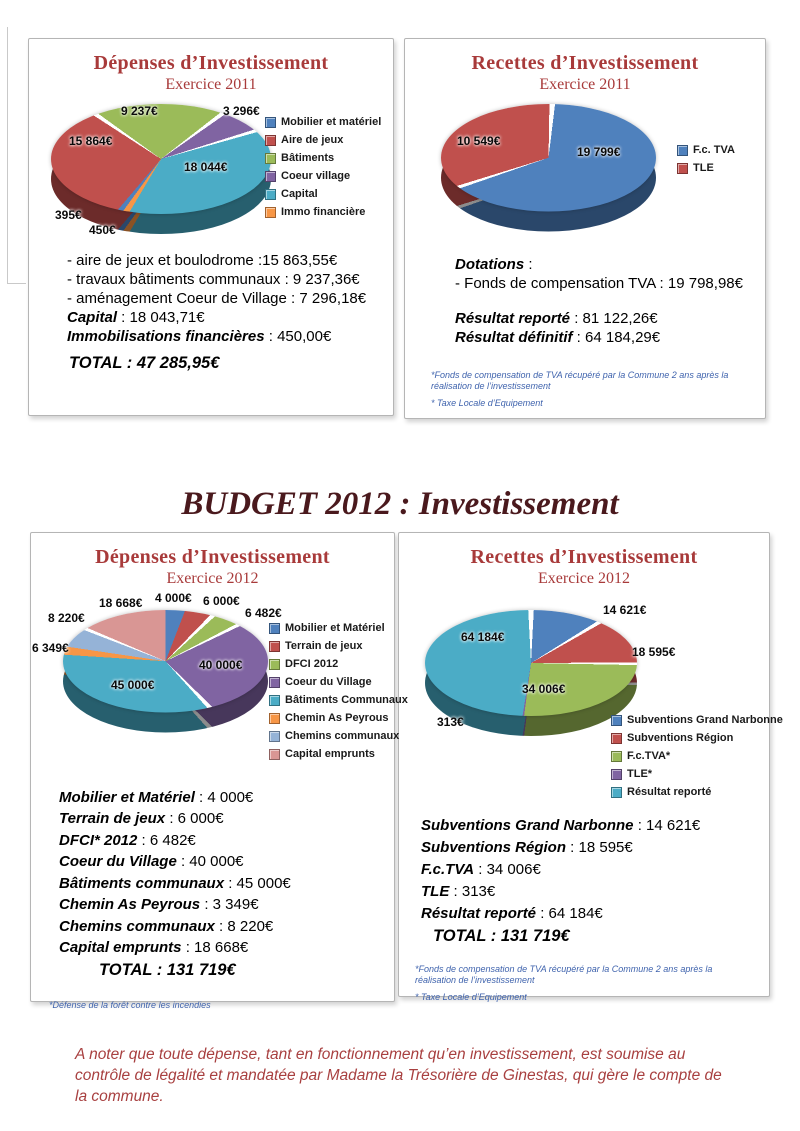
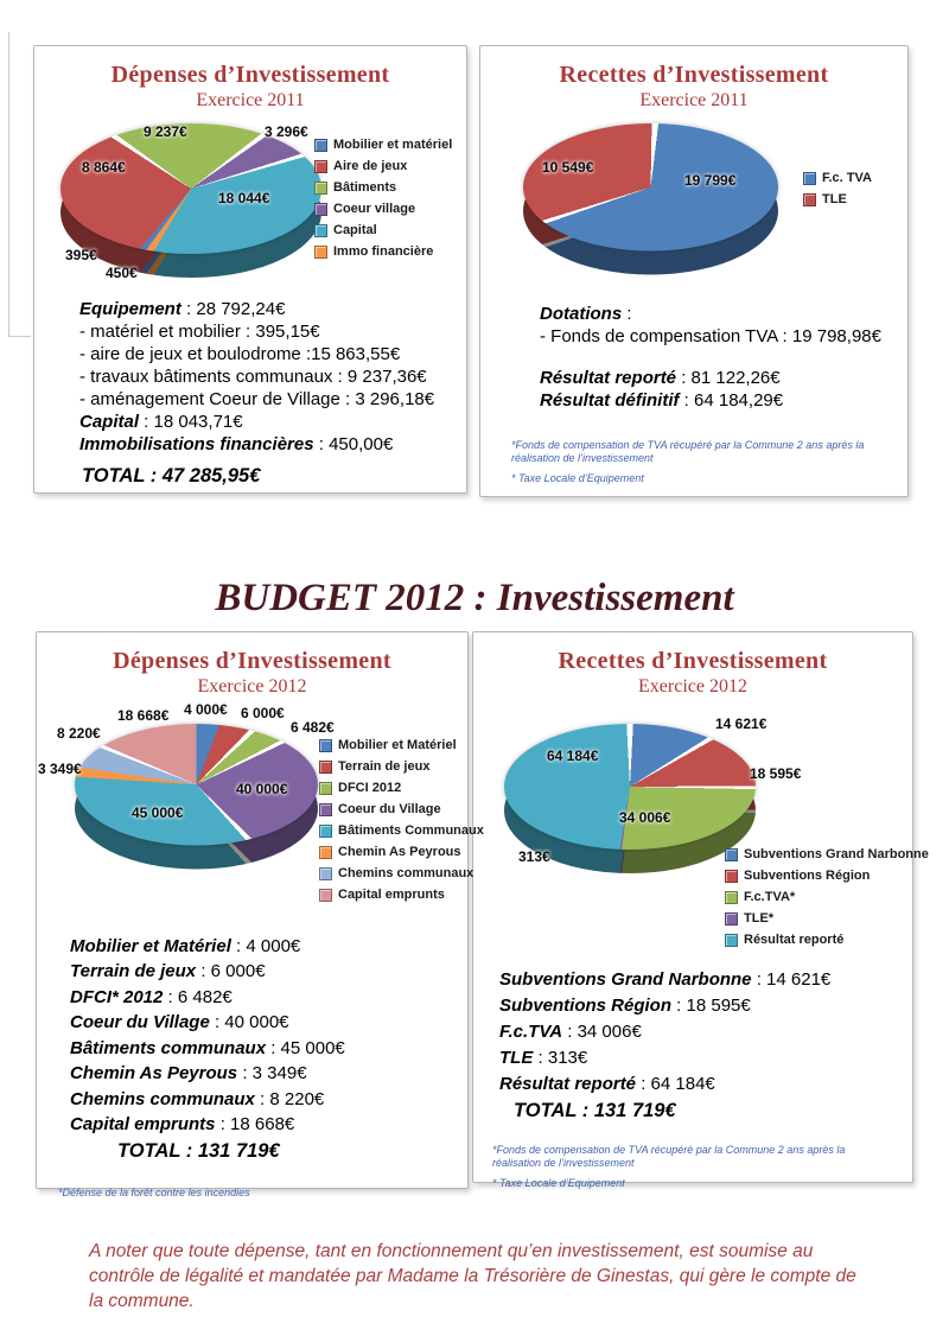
  Dépenses d’Investissement
  Exercice 2011
  9 237€
  3 296€
- 15 864€
+ 8 864€
  18 044€
  395€
  450€
  Mobilier et matériel
  Aire de jeux
  Bâtiments
  Coeur village
  Capital
  Immo financière
+ Equipement : 28 792,24€
+ - matériel et mobilier : 395,15€
  - aire de jeux et boulodrome :15 863,55€
  - travaux bâtiments communaux : 9 237,36€
- - aménagement Coeur de Village : 7 296,18€
+ - aménagement Coeur de Village : 3 296,18€
  Capital : 18 043,71€
  Immobilisations financières : 450,00€
  TOTAL : 47 285,95€
  Recettes d’Investissement
  Exercice 2011
  10 549€
  19 799€
  F.c. TVA
  TLE
  Dotations :
  - Fonds de compensation TVA : 19 798,98€
  Résultat reporté : 81 122,26€
  Résultat définitif : 64 184,29€
  *Fonds de compensation de TVA récupéré par la Commune 2 ans après la réalisation de l’investissement
  * Taxe Locale d’Equipement
  BUDGET 2012 : Investissement
  Dépenses d’Investissement
  Exercice 2012
  4 000€
  6 000€
  6 482€
  18 668€
  8 220€
- 6 349€
+ 3 349€
  40 000€
  45 000€
  Mobilier et Matériel
  Terrain de jeux
  DFCI 2012
  Coeur du Village
  Bâtiments Communaux
  Chemin As Peyrous
  Chemins communaux
  Capital emprunts
  Mobilier et Matériel : 4 000€
  Terrain de jeux : 6 000€
  DFCI* 2012 : 6 482€
  Coeur du Village : 40 000€
  Bâtiments communaux : 45 000€
  Chemin As Peyrous : 3 349€
  Chemins communaux : 8 220€
  Capital emprunts : 18 668€
  TOTAL : 131 719€
  *Défense de la forêt contre les incendies
  Recettes d’Investissement
  Exercice 2012
  14 621€
  18 595€
  34 006€
  313€
  64 184€
  Subventions Grand Narbonne
  Subventions Région
  F.c.TVA*
  TLE*
  Résultat reporté
  Subventions Grand Narbonne : 14 621€
  Subventions Région : 18 595€
  F.c.TVA : 34 006€
  TLE : 313€
  Résultat reporté : 64 184€
  TOTAL : 131 719€
  *Fonds de compensation de TVA récupéré par la Commune 2 ans après la réalisation de l’investissement
  * Taxe Locale d’Equipement
  A noter que toute dépense, tant en fonctionnement qu’en investissement, est soumise au contrôle de légalité et mandatée par Madame la Trésorière de Ginestas, qui gère le compte de la commune.
